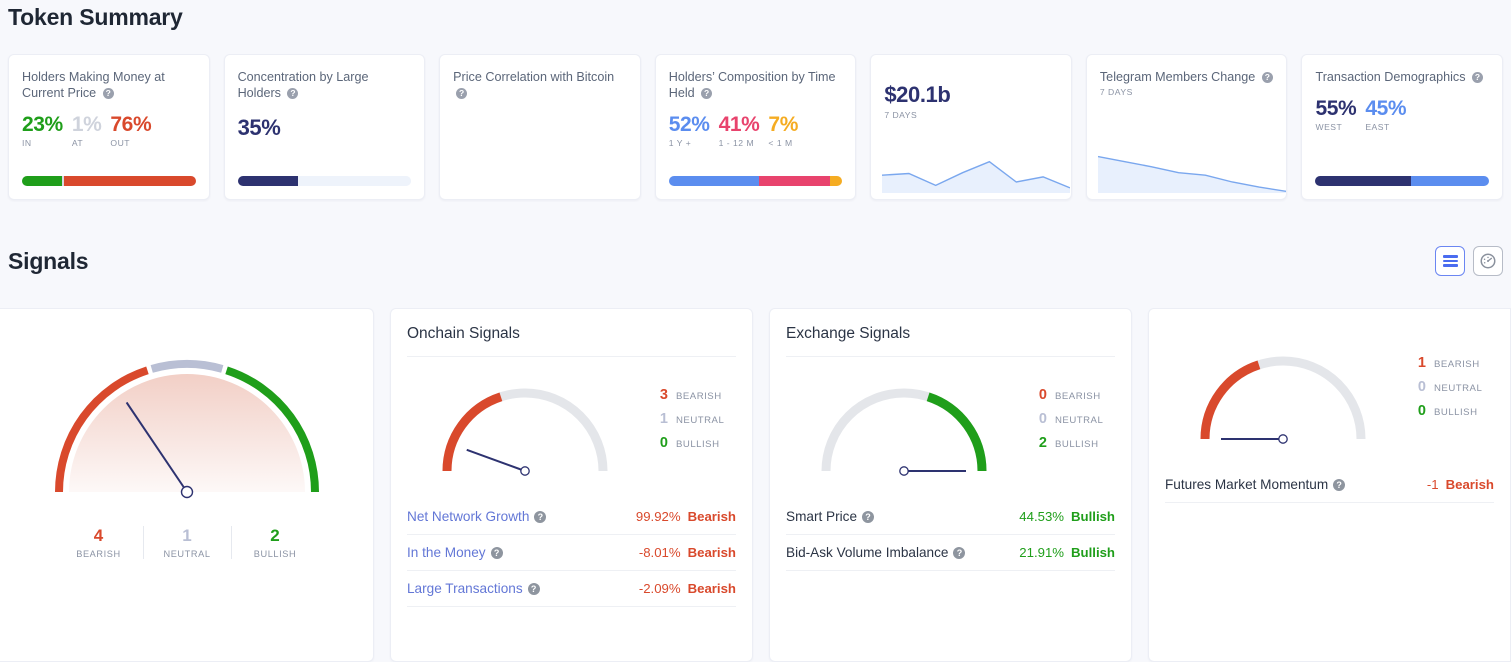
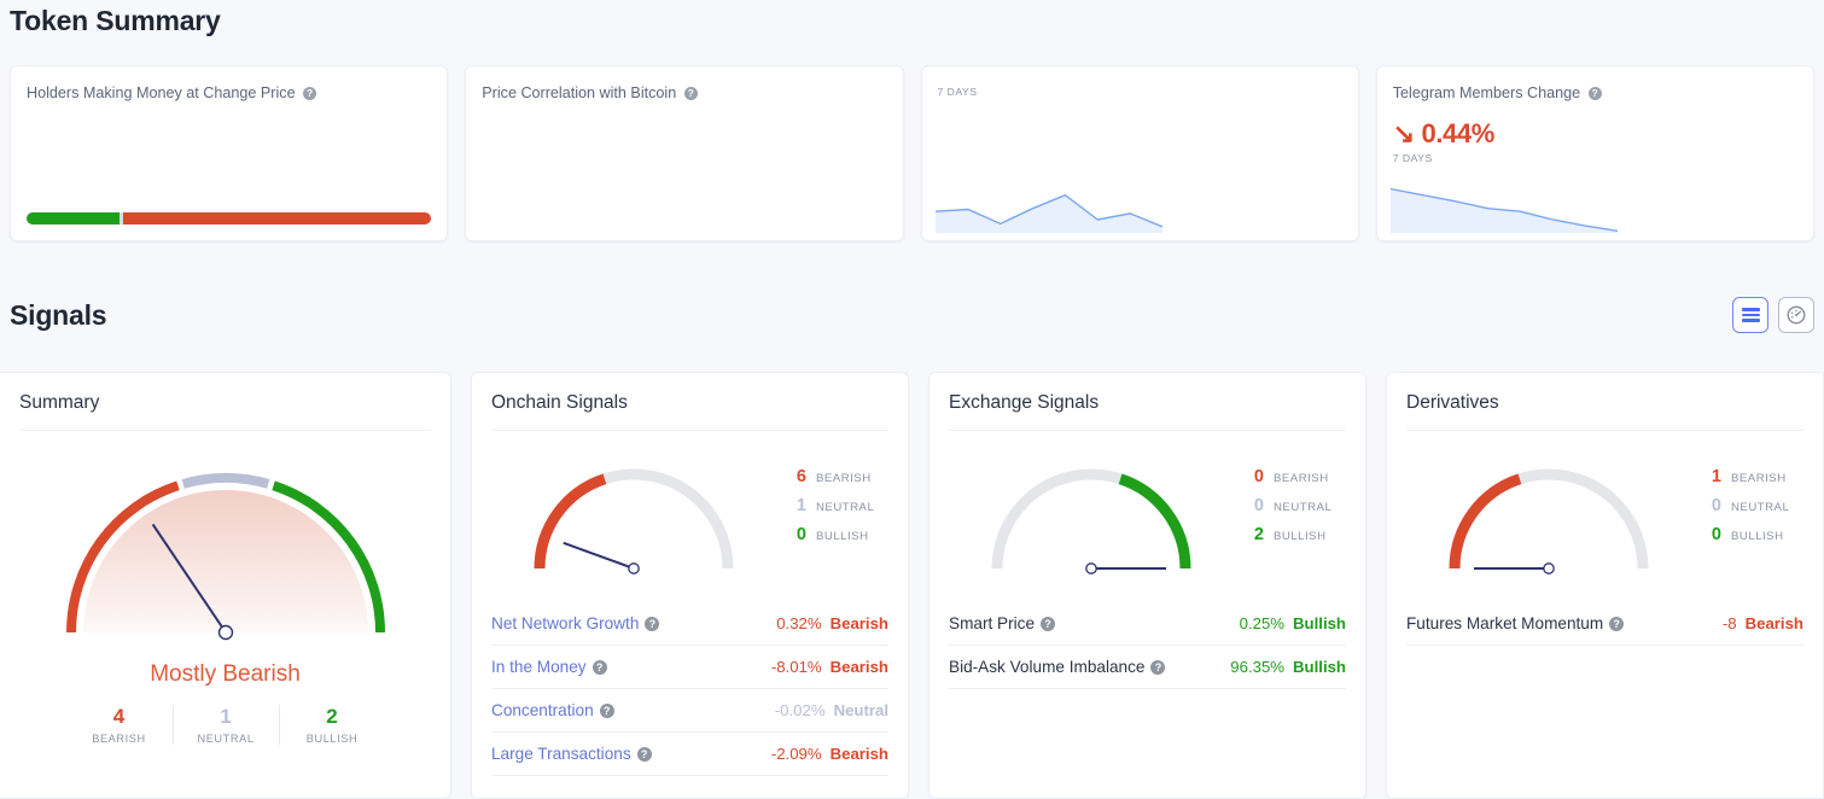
  Token Summary
- Holders Making Money at Current Price ?
+ Holders Making Money at Change Price ?
- 23%
- IN
- 1%
- AT
- 76%
- OUT
- Concentration by Large Holders ?
- 35%
  Price Correlation with Bitcoin ?
- Holders’ Composition by Time Held ?
- 52%
- 1 Y +
- 41%
- 1 - 12 M
- 7%
- < 1 M
- $20.1b
  7 DAYS
  Telegram Members Change ?
+ ↘ 0.44%
  7 DAYS
- Transaction Demographics ?
- 55%
- WEST
- 45%
- EAST
  Signals
+ Summary
+ Mostly Bearish
  4
  BEARISH
  1
  NEUTRAL
  2
  BULLISH
  Onchain Signals
- 3
+ 6
  BEARISH
  1
  NEUTRAL
  0
  BULLISH
  Net Network Growth ?
- 99.92%
+ 0.32%
  Bearish
  In the Money ?
  -8.01%
  Bearish
+ Concentration ?
+ -0.02%
+ Neutral
  Large Transactions ?
  -2.09%
  Bearish
  Exchange Signals
  0
  BEARISH
  0
  NEUTRAL
  2
  BULLISH
  Smart Price ?
- 44.53%
+ 0.25%
  Bullish
  Bid-Ask Volume Imbalance ?
- 21.91%
+ 96.35%
  Bullish
+ Derivatives
  1
  BEARISH
  0
  NEUTRAL
  0
  BULLISH
  Futures Market Momentum ?
- -1
+ -8
  Bearish
